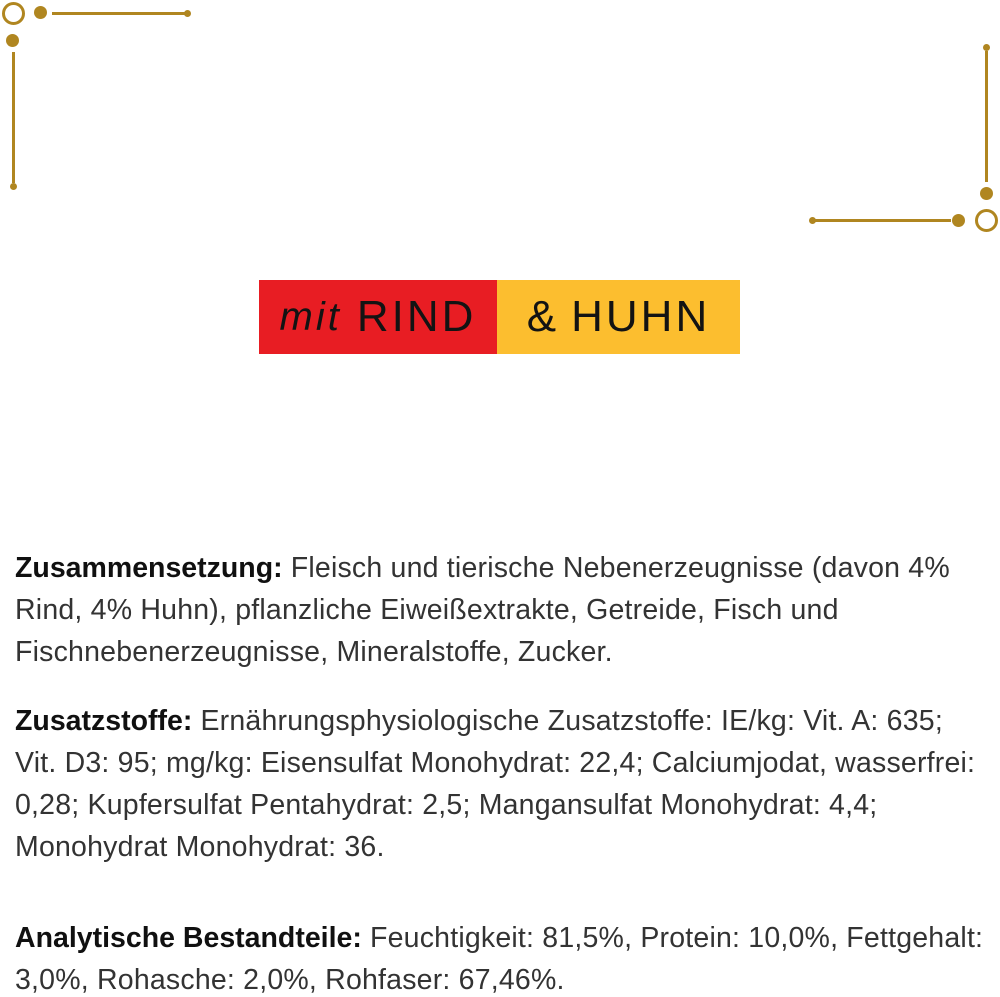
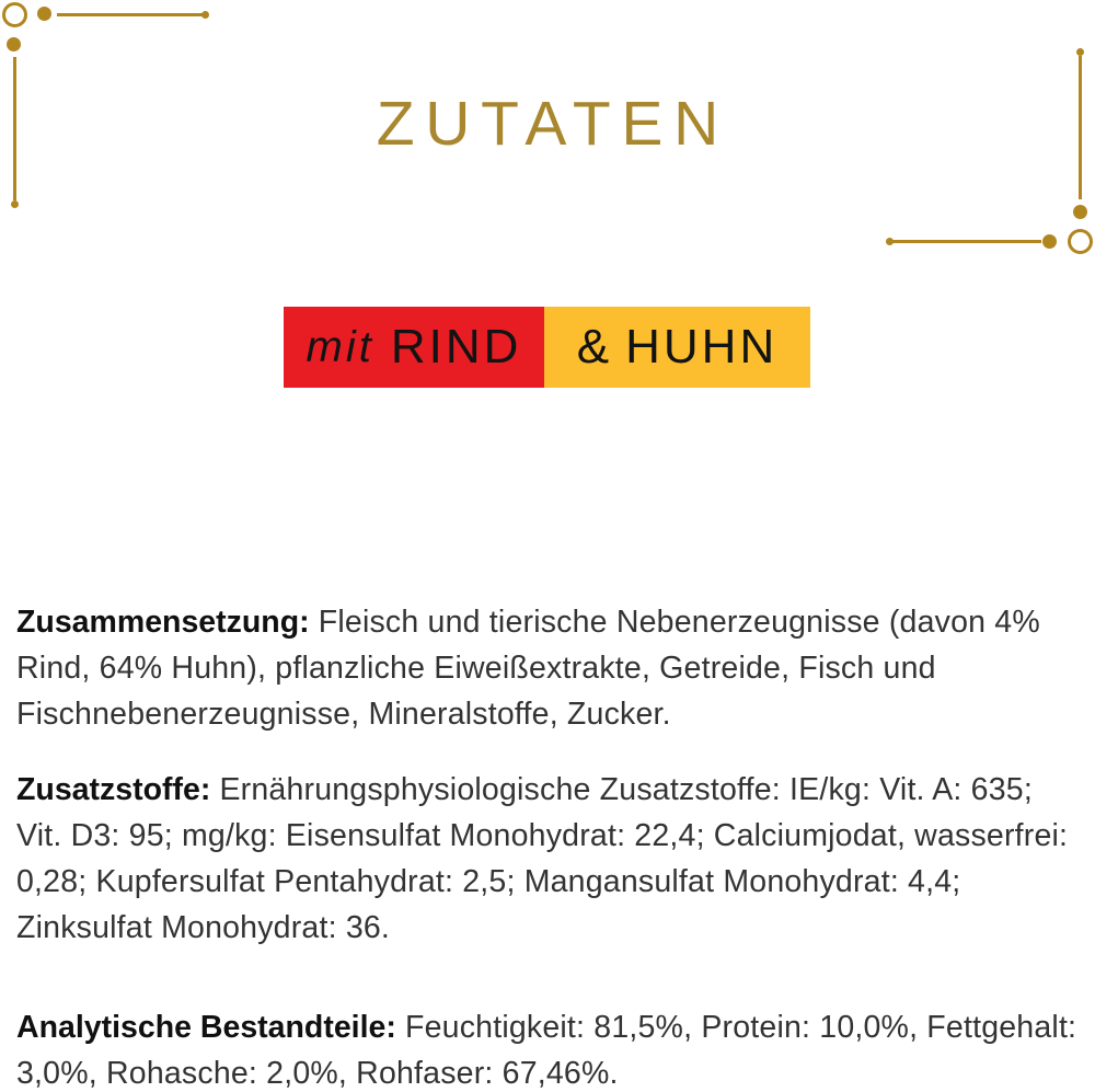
+ ZUTATEN
  mit
  RIND
  &
  HUHN
- Zusammensetzung: Fleisch und tierische Nebenerzeugnisse (davon 4% Rind, 4% Huhn), pflanzliche Eiweißextrakte, Getreide, Fisch und Fischnebenerzeugnisse, Mineralstoffe, Zucker.
+ Zusammensetzung: Fleisch und tierische Nebenerzeugnisse (davon 4% Rind, 64% Huhn), pflanzliche Eiweißextrakte, Getreide, Fisch und Fischnebenerzeugnisse, Mineralstoffe, Zucker.
- Zusatzstoffe: Ernährungsphysiologische Zusatzstoffe: IE/kg: Vit. A: 635; Vit. D3: 95; mg/kg: Eisensulfat Monohydrat: 22,4; Calciumjodat, wasserfrei: 0,28; Kupfersulfat Pentahydrat: 2,5; Mangansulfat Monohydrat: 4,4; Monohydrat Monohydrat: 36.
+ Zusatzstoffe: Ernährungsphysiologische Zusatzstoffe: IE/kg: Vit. A: 635; Vit. D3: 95; mg/kg: Eisensulfat Monohydrat: 22,4; Calciumjodat, wasserfrei: 0,28; Kupfersulfat Pentahydrat: 2,5; Mangansulfat Monohydrat: 4,4; Zinksulfat Monohydrat: 36.
  Analytische Bestandteile: Feuchtigkeit: 81,5%, Protein: 10,0%, Fettgehalt: 3,0%, Rohasche: 2,0%, Rohfaser: 67,46%.
